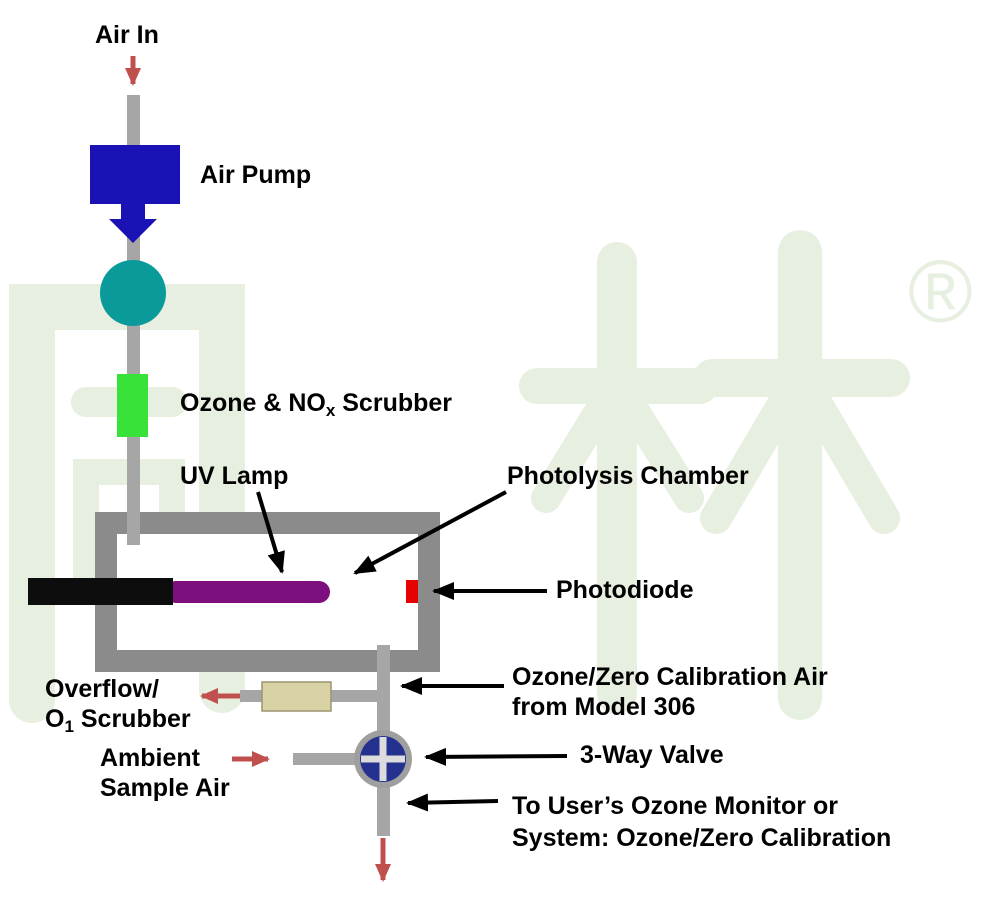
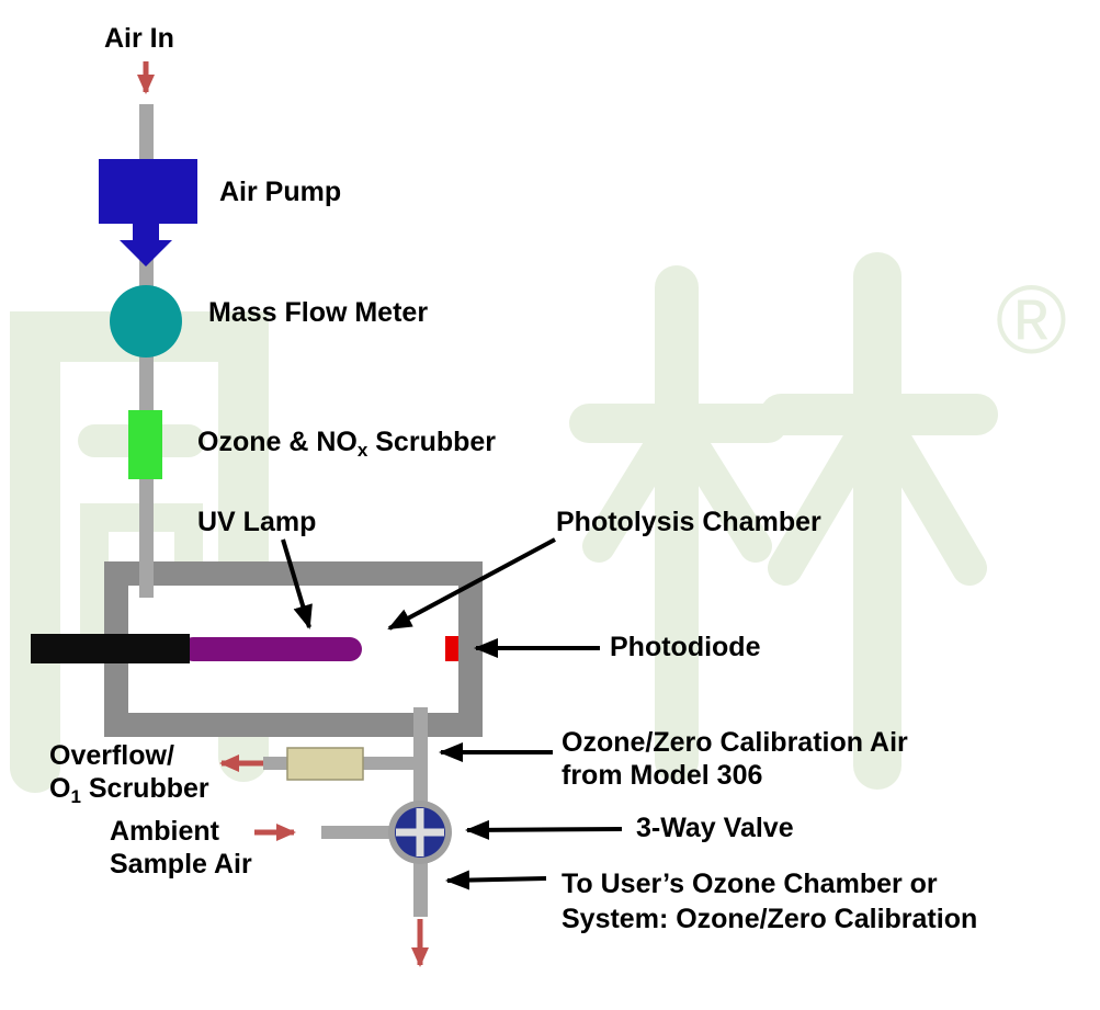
  ®
  Air In
  Air Pump
+ Mass Flow Meter
  Ozone & NOx Scrubber
  UV Lamp
  Photolysis Chamber
  Photodiode
  Ozone/Zero Calibration Air
  from Model 306
  Overflow/
  O1 Scrubber
  Ambient
  Sample Air
  3-Way Valve
- To User’s Ozone Monitor or
+ To User’s Ozone Chamber or
  System: Ozone/Zero Calibration
